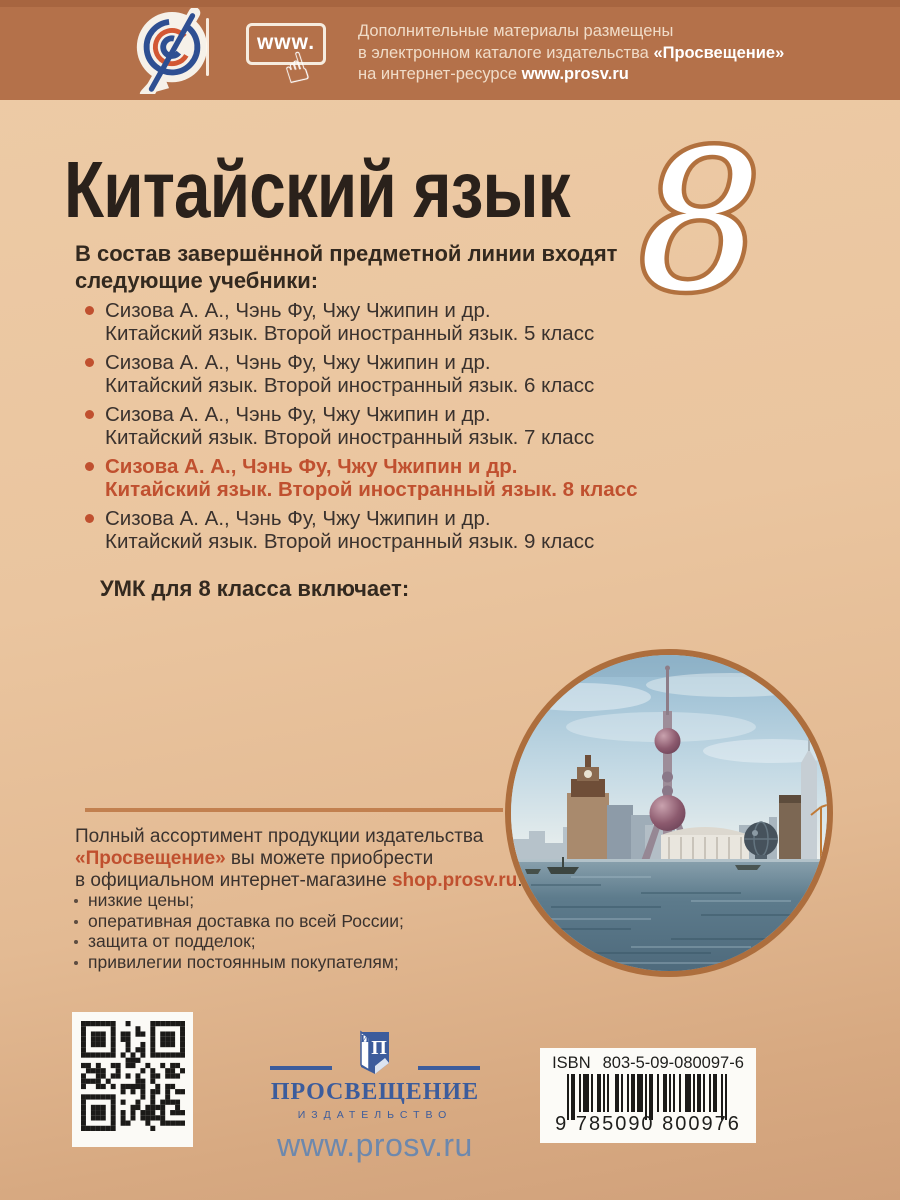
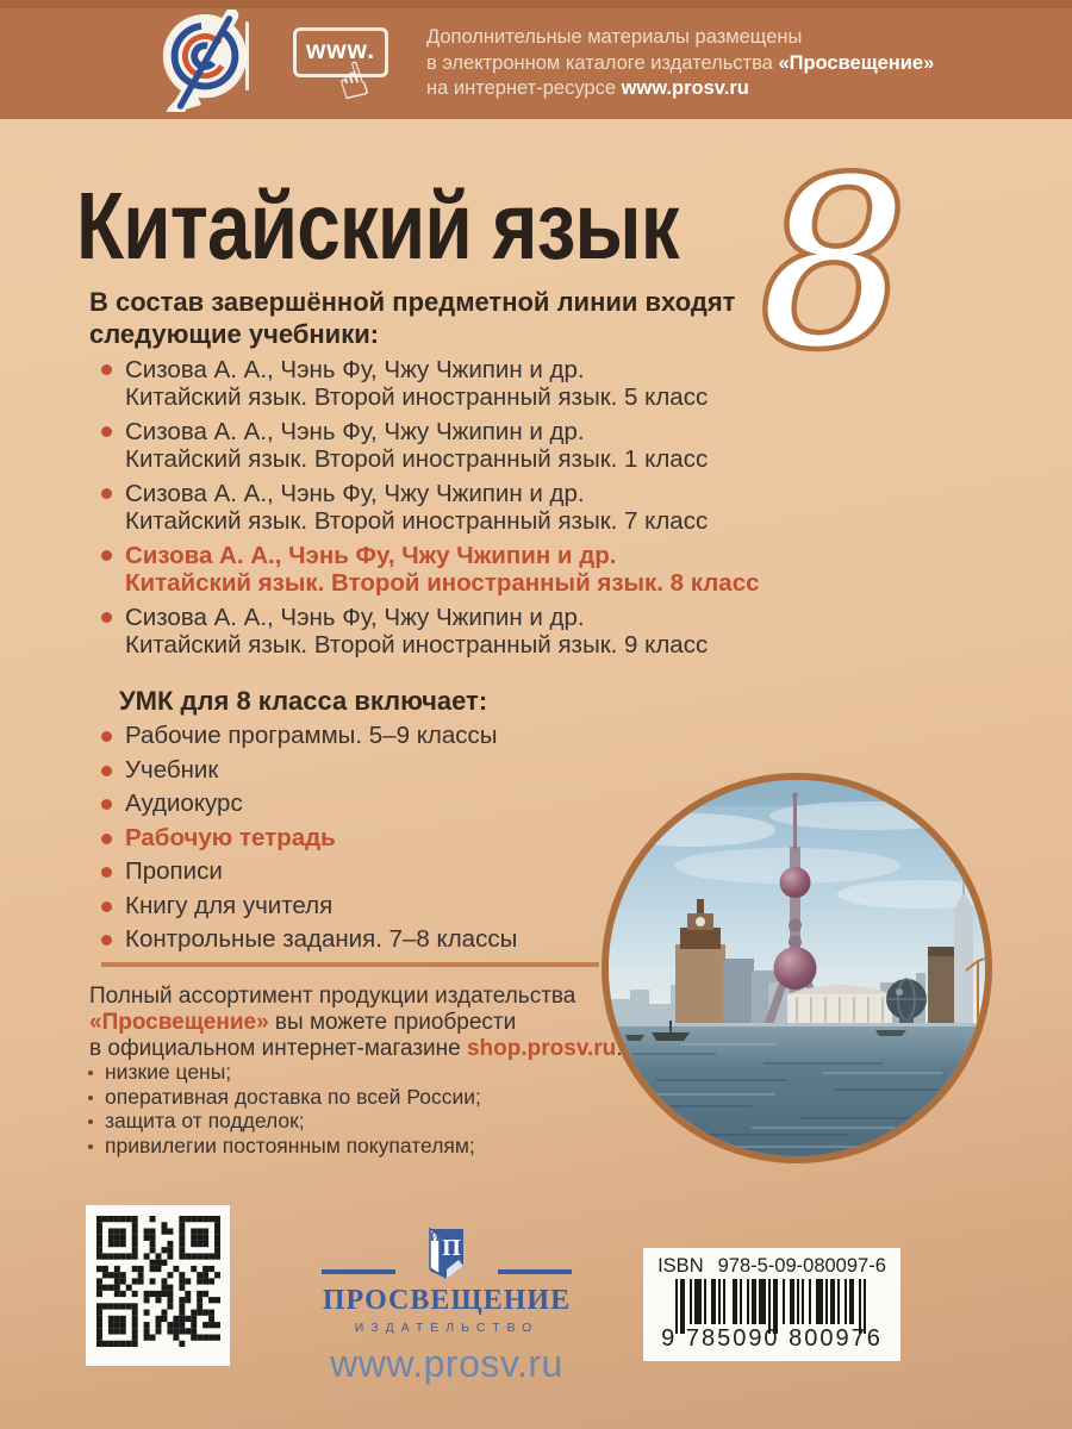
  www.
  Дополнительные материалы размещены
  в электронном каталоге издательства «Просвещение»
  на интернет-ресурсе www.prosv.ru
  Китайский язык
  8
  В состав завершённой предметной линии входят
  следующие учебники:
  Сизова А. А., Чэнь Фу, Чжу Чжипин и др.
  Китайский язык. Второй иностранный язык. 5 класс
  Сизова А. А., Чэнь Фу, Чжу Чжипин и др.
- Китайский язык. Второй иностранный язык. 6 класс
+ Китайский язык. Второй иностранный язык. 1 класс
  Сизова А. А., Чэнь Фу, Чжу Чжипин и др.
  Китайский язык. Второй иностранный язык. 7 класс
  Сизова А. А., Чэнь Фу, Чжу Чжипин и др.
  Китайский язык. Второй иностранный язык. 8 класс
  Сизова А. А., Чэнь Фу, Чжу Чжипин и др.
  Китайский язык. Второй иностранный язык. 9 класс
  УМК для 8 класса включает:
+ Рабочие программы. 5–9 классы
+ Учебник
+ Аудиокурс
+ Рабочую тетрадь
+ Прописи
+ Книгу для учителя
+ Контрольные задания. 7–8 классы
  Полный ассортимент продукции издательства
  «Просвещение» вы можете приобрести
  в официальном интернет-магазине shop.prosv.ru
  низкие цены;
  оперативная доставка по всей России;
  защита от подделок;
  привилегии постоянным покупателям;
  П
  И
  ПРОСВЕЩЕНИЕ
  ИЗДАТЕЛЬСТВО
  www.prosv.ru
- ISBN 803-5-09-080097-6
+ ISBN 978-5-09-080097-6
  9 785090 800976
